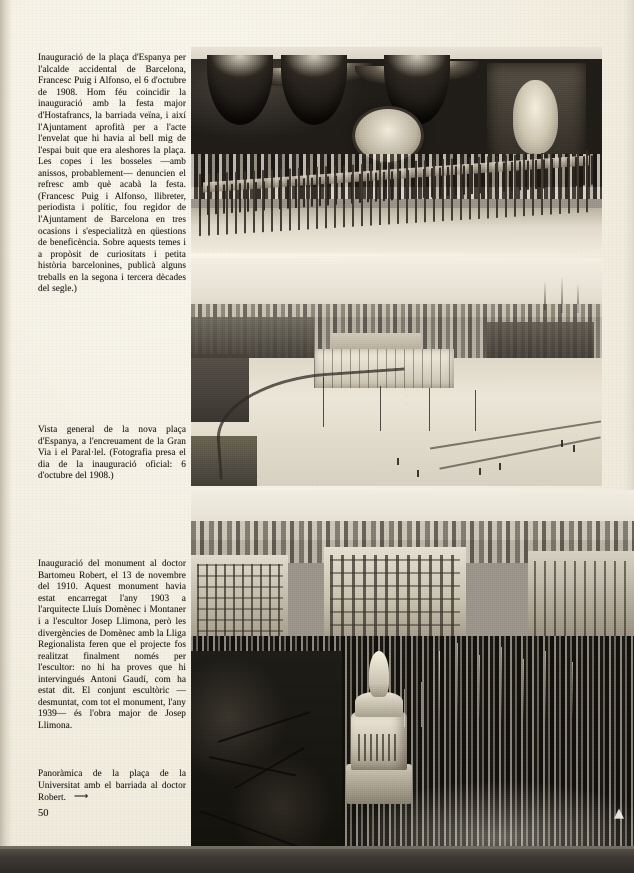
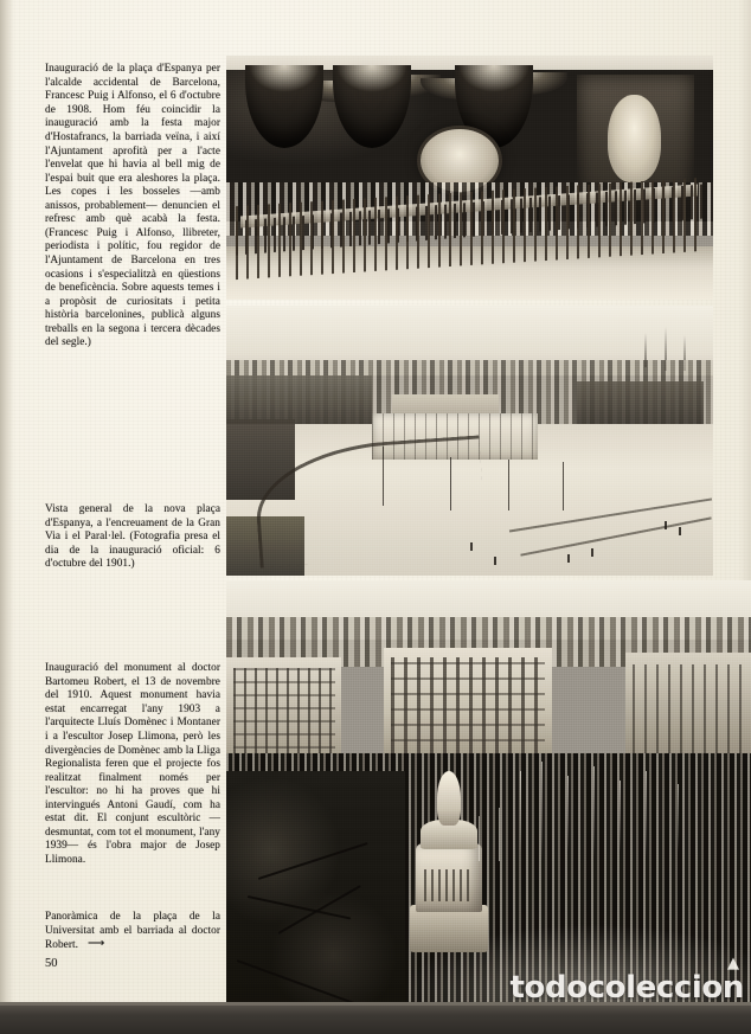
  Inauguració de la plaça d'Espanya per l'alcalde accidental de Barcelona, Francesc Puig i Alfonso, el 6 d'octubre de 1908. Hom féu coincidir la inauguració amb la festa major d'Hostafrancs, la barriada veïna, i així l'Ajuntament aprofità per a l'acte l'envelat que hi havia al bell mig de l'espai buit que era aleshores la plaça. Les copes i les bosseles —amb anissos, probablement— denuncien el refresc amb què acabà la festa. (Francesc Puig i Alfonso, llibreter, periodista i polític, fou regidor de l'Ajuntament de Barcelona en tres ocasions i s'especialitzà en qüestions de beneficència. Sobre aquests temes i a propòsit de curiositats i petita història barcelonines, publicà alguns treballs en la segona i tercera dècades del segle.)
- Vista general de la nova plaça d'Espanya, a l'encreuament de la Gran Via i el Paral·lel. (Fotografia presa el dia de la inauguració oficial: 6 d'octubre del 1908.)
+ Vista general de la nova plaça d'Espanya, a l'encreuament de la Gran Via i el Paral·lel. (Fotografia presa el dia de la inauguració oficial: 6 d'octubre del 1901.)
  Inauguració del monument al doctor Bartomeu Robert, el 13 de novembre del 1910. Aquest monument havia estat encarregat l'any 1903 a l'arquitecte Lluís Domènec i Montaner i a l'escultor Josep Llimona, però les divergències de Domènec amb la Lliga Regionalista feren que el projecte fos realitzat finalment només per l'escultor: no hi ha proves que hi intervingués Antoni Gaudí, com ha estat dit. El conjunt escultòric —desmuntat, com tot el monument, l'any 1939— és l'obra major de Josep Llimona.
  Panoràmica de la plaça de la Universitat amb el barriada al doctor Robert. ⟶
  50
  ▲
+ todocoleccion
